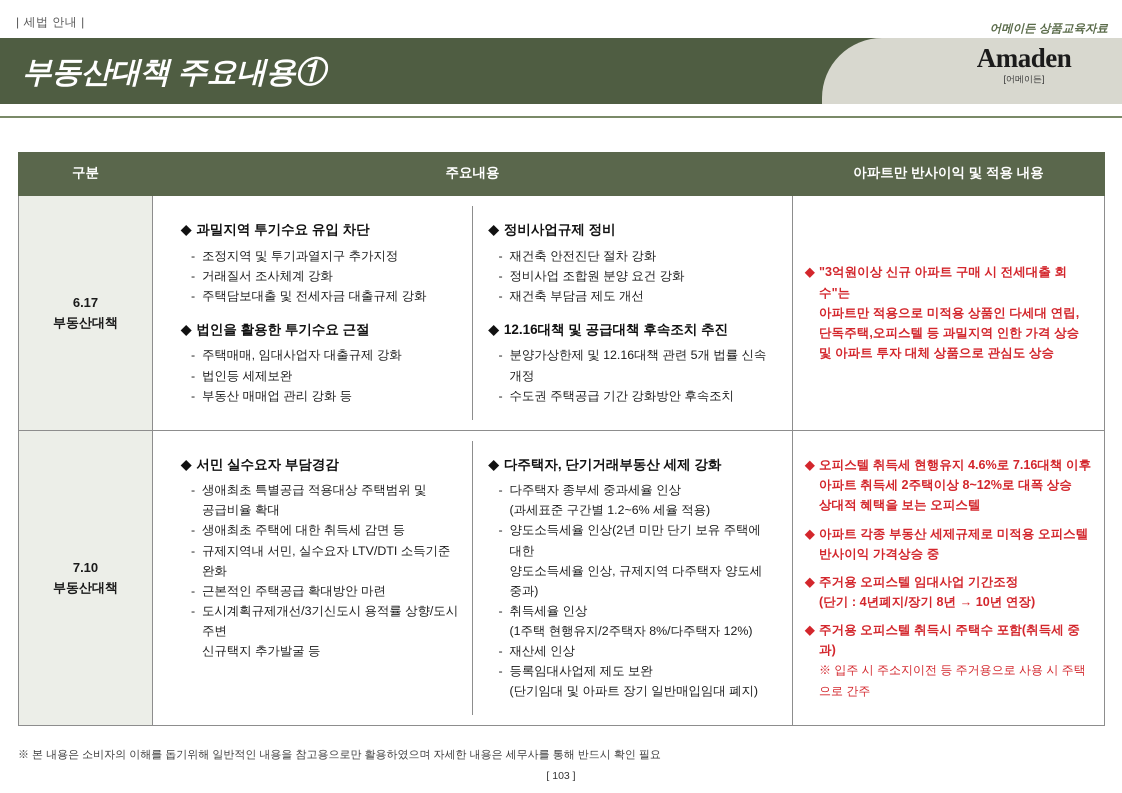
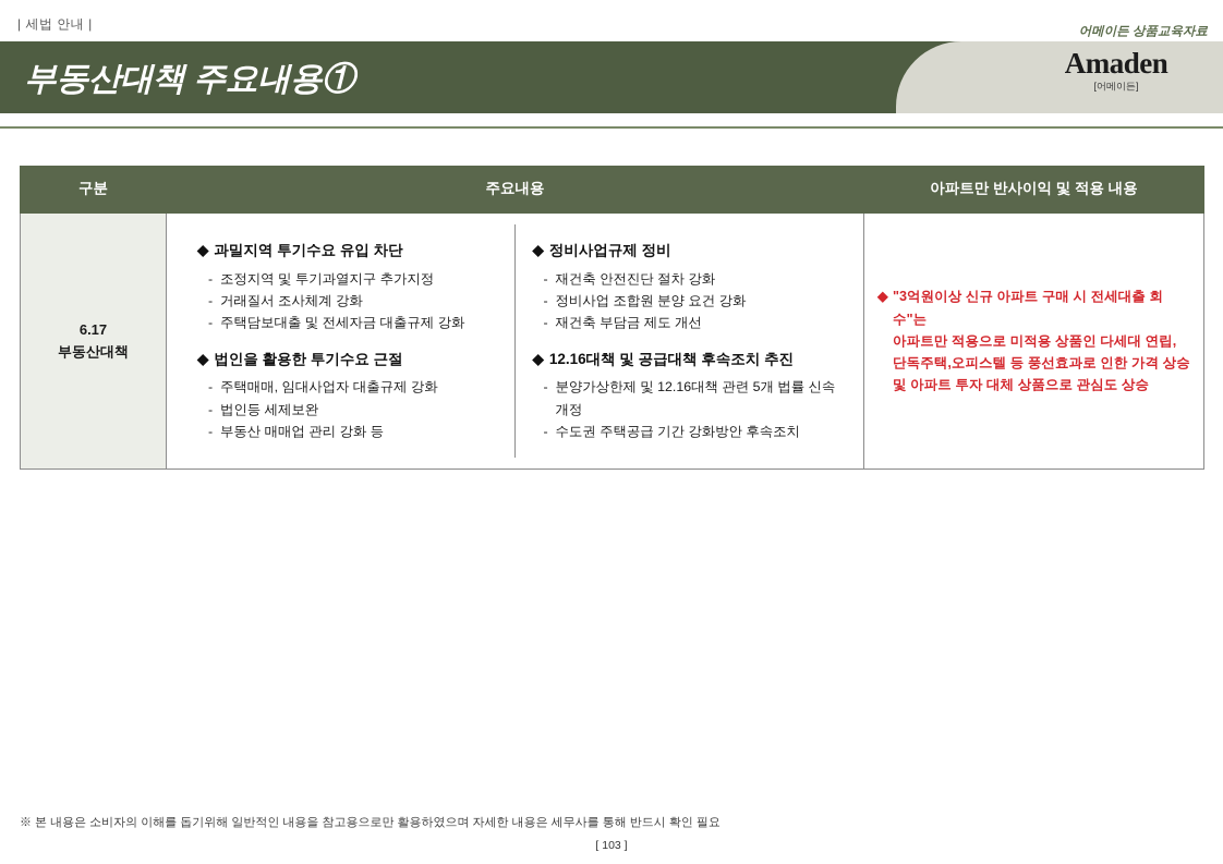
  | 세법 안내 |
  어메이든 상품교육자료
  부동산대책 주요내용①
  Amaden
  [어메이든]
  구분	주요내용	아파트만 반사이익 및 적용 내용
- 6.17부동산대책	◆ 과밀지역 투기수요 유입 차단조정지역 및 투기과열지구 추가지정거래질서 조사체계 강화주택담보대출 및 전세자금 대출규제 강화◆ 법인을 활용한 투기수요 근절주택매매, 임대사업자 대출규제 강화법인등 세제보완부동산 매매업 관리 강화 등◆ 정비사업규제 정비재건축 안전진단 절차 강화정비사업 조합원 분양 요건 강화재건축 부담금 제도 개선◆ 12.16대책 및 공급대책 후속조치 추진분양가상한제 및 12.16대책 관련 5개 법률 신속 개정수도권 주택공급 기간 강화방안 후속조치	◆ "3억원이상 신규 아파트 구매 시 전세대출 회수"는아파트만 적용으로 미적용 상품인 다세대 연립,단독주택,오피스텔 등 과밀지역 인한 가격 상승및 아파트 투자 대체 상품으로 관심도 상승
+ 6.17부동산대책	◆ 과밀지역 투기수요 유입 차단조정지역 및 투기과열지구 추가지정거래질서 조사체계 강화주택담보대출 및 전세자금 대출규제 강화◆ 법인을 활용한 투기수요 근절주택매매, 임대사업자 대출규제 강화법인등 세제보완부동산 매매업 관리 강화 등◆ 정비사업규제 정비재건축 안전진단 절차 강화정비사업 조합원 분양 요건 강화재건축 부담금 제도 개선◆ 12.16대책 및 공급대책 후속조치 추진분양가상한제 및 12.16대책 관련 5개 법률 신속 개정수도권 주택공급 기간 강화방안 후속조치	◆ "3억원이상 신규 아파트 구매 시 전세대출 회수"는아파트만 적용으로 미적용 상품인 다세대 연립,단독주택,오피스텔 등 풍선효과로 인한 가격 상승및 아파트 투자 대체 상품으로 관심도 상승
- 7.10부동산대책	◆ 서민 실수요자 부담경감생애최초 특별공급 적용대상 주택범위 및공급비율 확대생애최초 주택에 대한 취득세 감면 등규제지역내 서민, 실수요자 LTV/DTI 소득기준 완화근본적인 주택공급 확대방안 마련도시계획규제개선/3기신도시 용적률 상향/도시주변신규택지 추가발굴 등◆ 다주택자, 단기거래부동산 세제 강화다주택자 종부세 중과세율 인상(과세표준 구간별 1.2~6% 세율 적용)양도소득세율 인상(2년 미만 단기 보유 주택에 대한양도소득세율 인상, 규제지역 다주택자 양도세 중과)취득세율 인상(1주택 현행유지/2주택자 8%/다주택자 12%)재산세 인상등록임대사업제 제도 보완(단기임대 및 아파트 장기 일반매입임대 폐지)	◆ 오피스텔 취득세 현행유지 4.6%로 7.16대책 이후아파트 취득세 2주택이상 8~12%로 대폭 상승상대적 혜택을 보는 오피스텔◆ 아파트 각종 부동산 세제규제로 미적용 오피스텔반사이익 가격상승 중◆ 주거용 오피스텔 임대사업 기간조정(단기 : 4년폐지/장기 8년 → 10년 연장)◆ 주거용 오피스텔 취득시 주택수 포함(취득세 중과)※ 입주 시 주소지이전 등 주거용으로 사용 시 주택으로 간주
  ※ 본 내용은 소비자의 이해를 돕기위해 일반적인 내용을 참고용으로만 활용하였으며 자세한 내용은 세무사를 통해 반드시 확인 필요
  [ 103 ]
